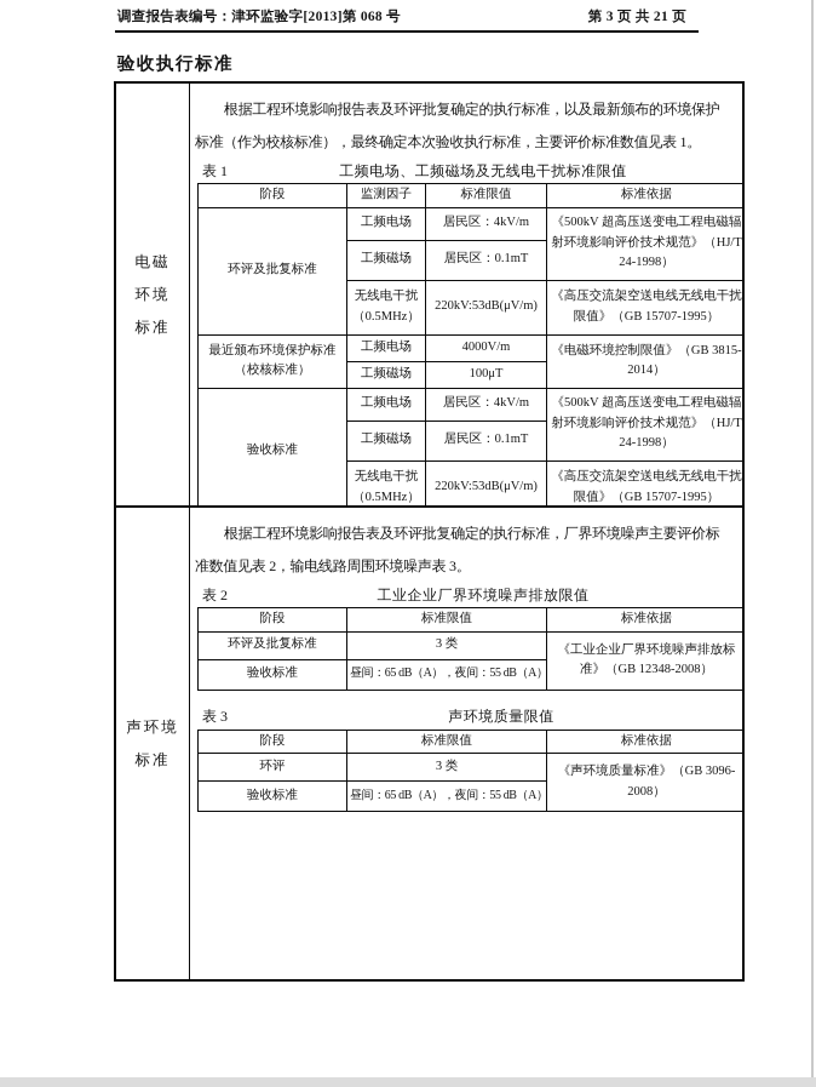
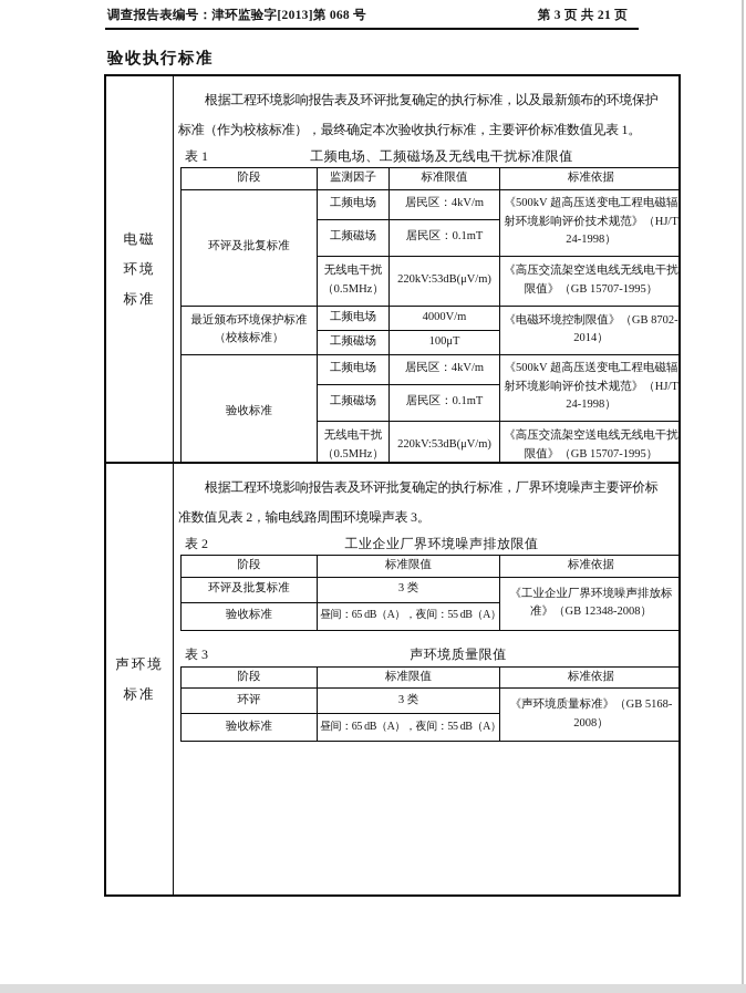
  调查报告表编号：津环监验字[2013]第 068 号
  第 3 页 共 21 页
  验收执行标准
  电磁
  环境
  标准
  根据工程环境影响报告表及环评批复确定的执行标准，以及最新颁布的环境保护
  标准（作为校核标准），最终确定本次验收执行标准，主要评价标准数值见表 1。
  表 1
  工频电场、工频磁场及无线电干扰标准限值
  阶段	监测因子	标准限值	标准依据
  环评及批复标准	工频电场	居民区：4kV/m	《500kV 超高压送变电工程电磁辐射环境影响评价技术规范》（HJ/T 24-1998）
  工频磁场	居民区：0.1mT
  无线电干扰（0.5MHz）	220kV:53dB(μV/m)	《高压交流架空送电线无线电干扰限值》（GB 15707-1995）
- 最近颁布环境保护标准（校核标准）	工频电场	4000V/m	《电磁环境控制限值》（GB 3815-2014）
+ 最近颁布环境保护标准（校核标准）	工频电场	4000V/m	《电磁环境控制限值》（GB 8702-2014）
  工频磁场	100μT
  验收标准	工频电场	居民区：4kV/m	《500kV 超高压送变电工程电磁辐射环境影响评价技术规范》（HJ/T 24-1998）
  工频磁场	居民区：0.1mT
  无线电干扰（0.5MHz）	220kV:53dB(μV/m)	《高压交流架空送电线无线电干扰限值》（GB 15707-1995）
  声环境
  标准
  根据工程环境影响报告表及环评批复确定的执行标准，厂界环境噪声主要评价标
  准数值见表 2，输电线路周围环境噪声表 3。
  表 2
  工业企业厂界环境噪声排放限值
  阶段	标准限值	标准依据
  环评及批复标准	3 类	《工业企业厂界环境噪声排放标准》（GB 12348-2008）
  验收标准	昼间：65 dB（A），夜间：55 dB（A）
  表 3
  声环境质量限值
  阶段	标准限值	标准依据
- 环评	3 类	《声环境质量标准》（GB 3096-2008）
+ 环评	3 类	《声环境质量标准》（GB 5168-2008）
  验收标准	昼间：65 dB（A），夜间：55 dB（A）
